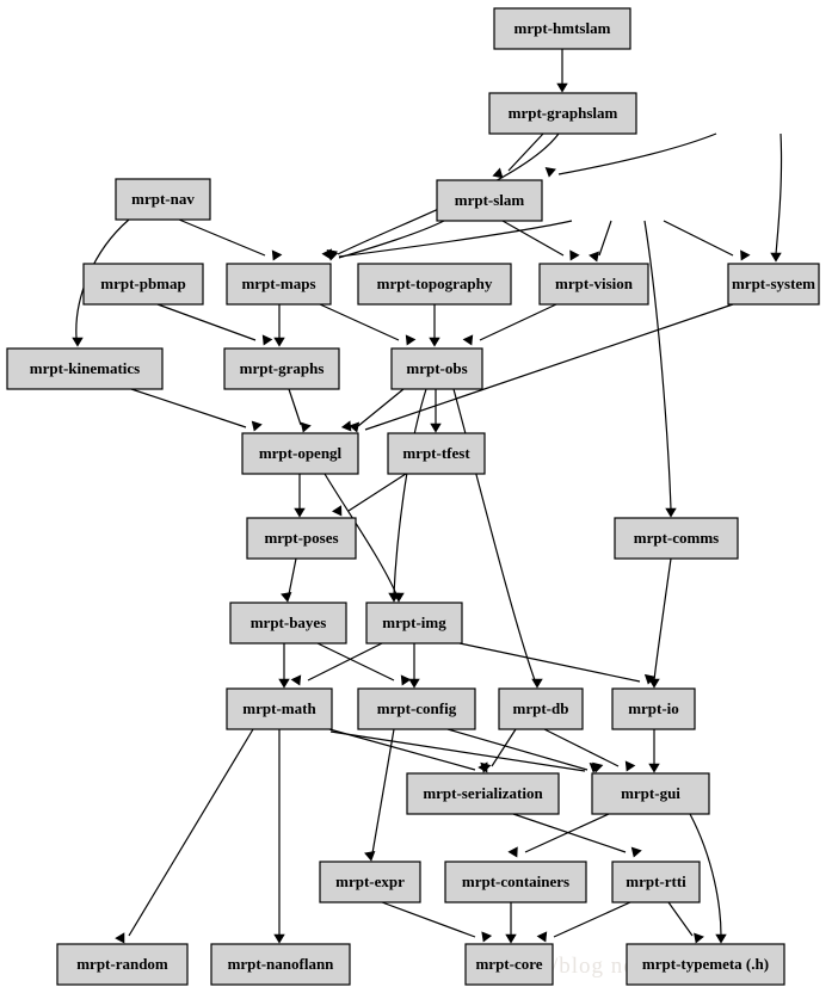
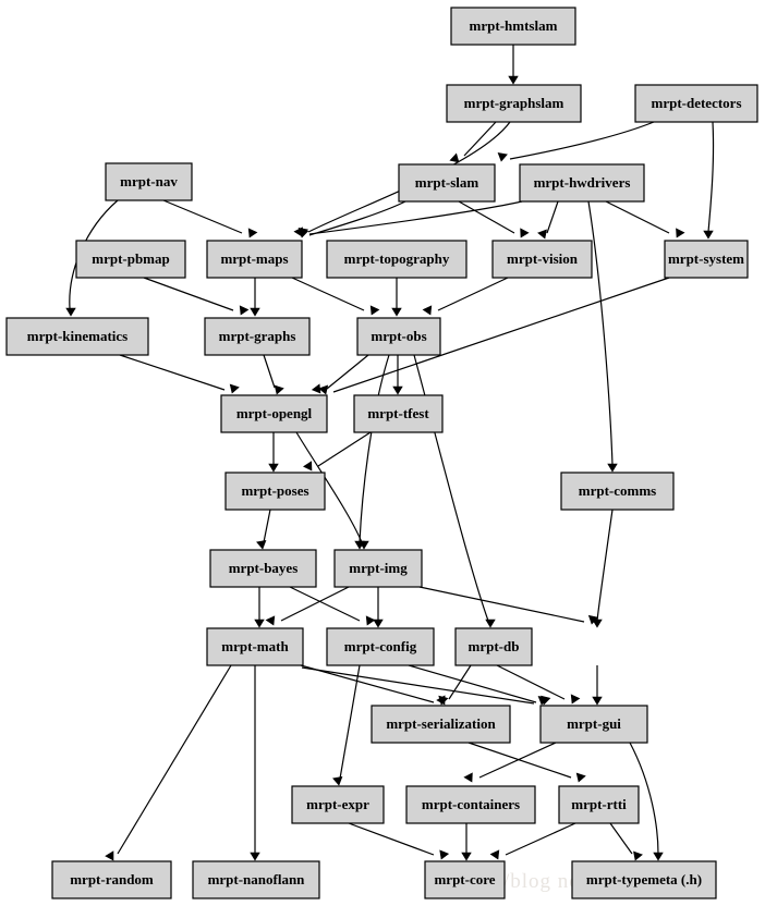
  /blog n
  mrpt-hmtslam
  mrpt-graphslam
+ mrpt-detectors
  mrpt-nav
  mrpt-slam
+ mrpt-hwdrivers
  mrpt-pbmap
  mrpt-maps
  mrpt-topography
  mrpt-vision
  mrpt-system
  mrpt-kinematics
  mrpt-graphs
  mrpt-obs
  mrpt-opengl
  mrpt-tfest
  mrpt-poses
  mrpt-comms
  mrpt-bayes
  mrpt-img
  mrpt-math
  mrpt-config
  mrpt-db
- mrpt-io
  mrpt-serialization
  mrpt-gui
  mrpt-expr
  mrpt-containers
  mrpt-rtti
  mrpt-random
  mrpt-nanoflann
  mrpt-core
  mrpt-typemeta (.h)
